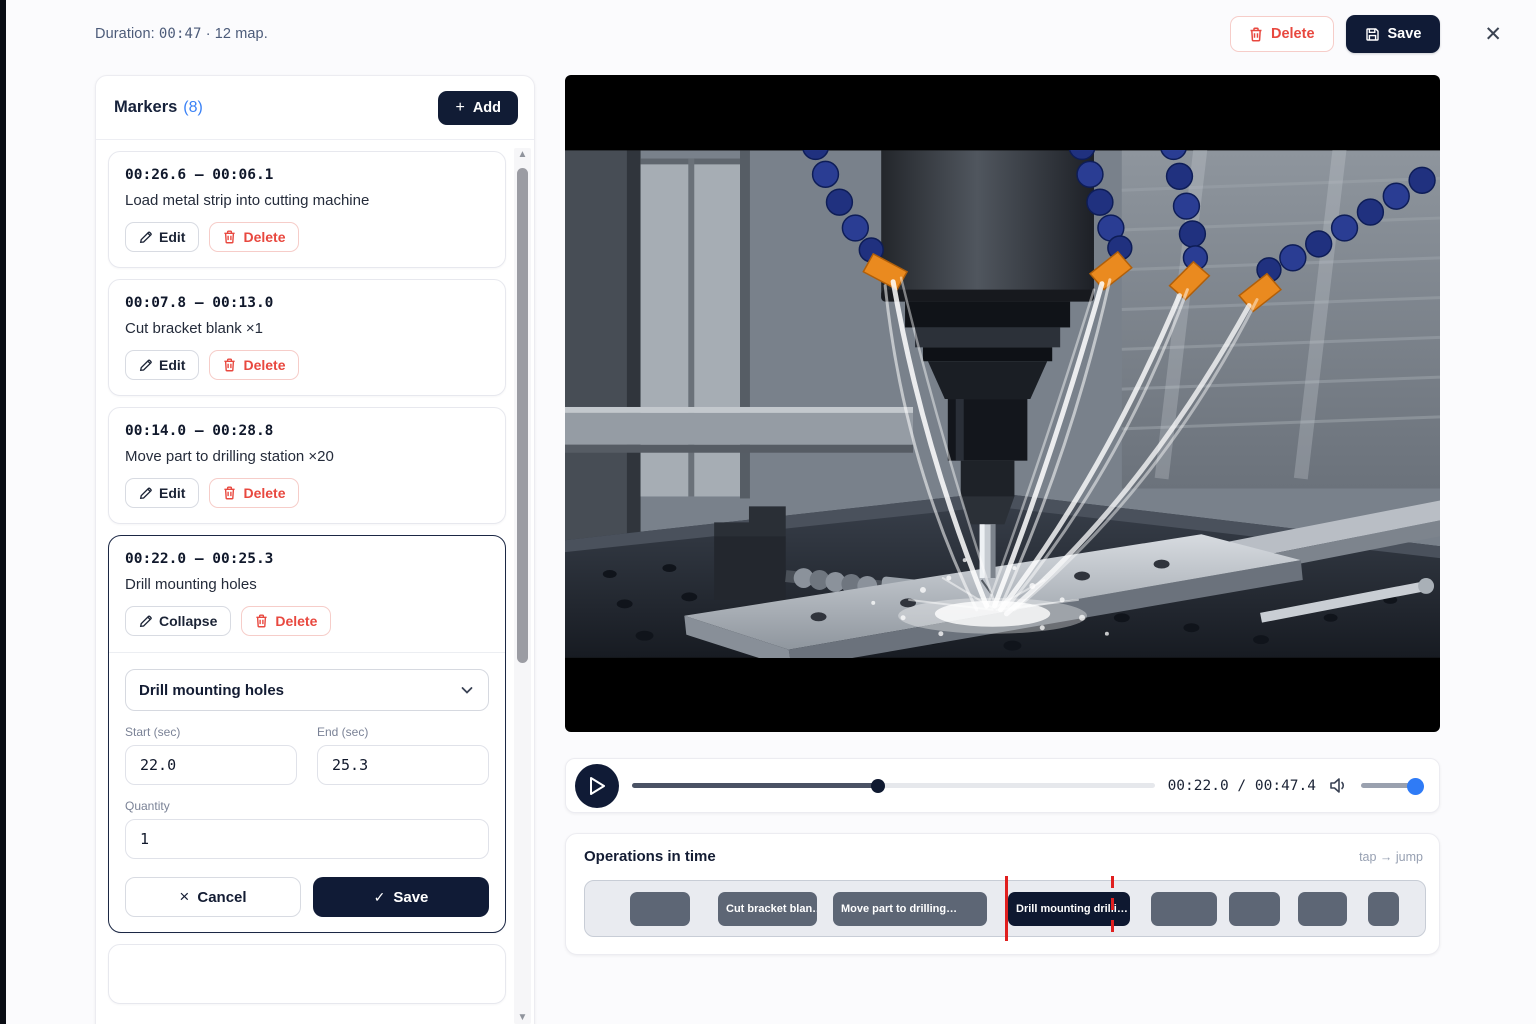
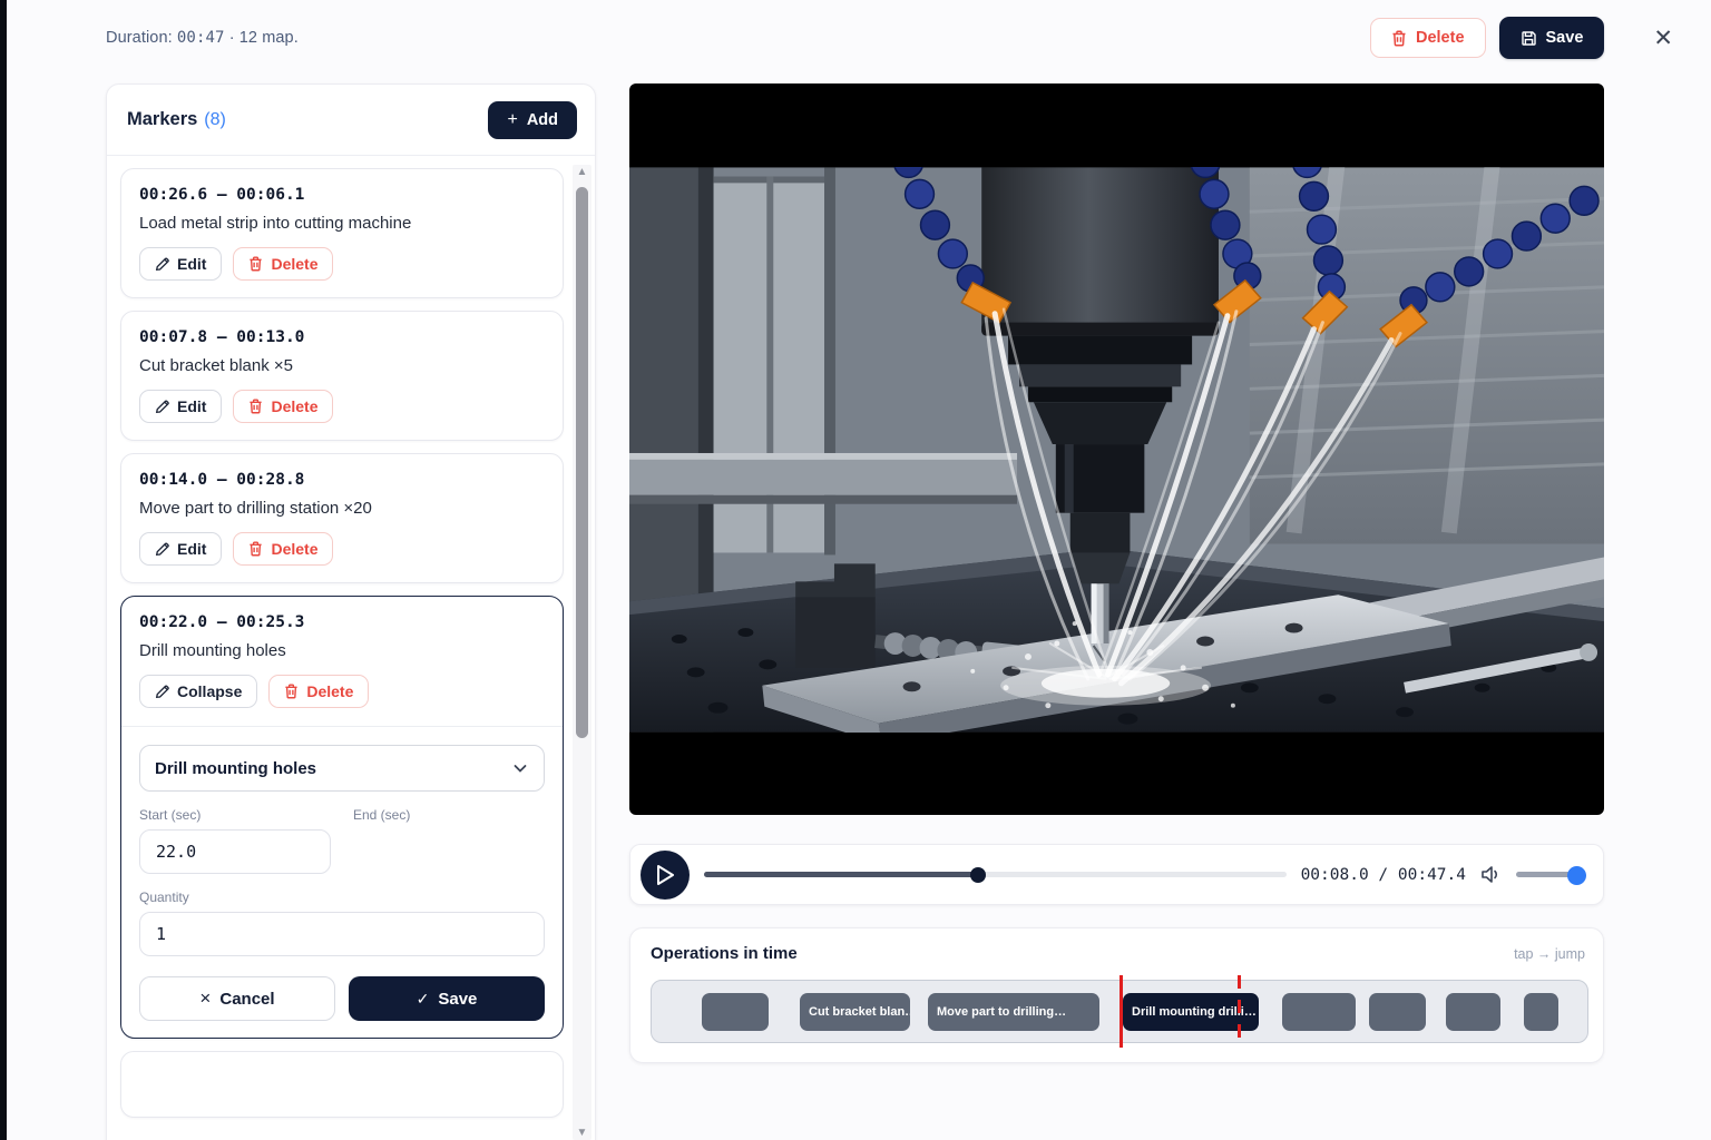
  Duration: 00:47 · 12 map.
  Delete
  Save
  ✕
  Markers
  (8)
  +
  Add
  00:26.6 – 00:06.1
  Load metal strip into cutting machine
  Edit
  Delete
  00:07.8 – 00:13.0
- Cut bracket blank ×1
+ Cut bracket blank ×5
  Edit
  Delete
  00:14.0 – 00:28.8
  Move part to drilling station ×20
  Edit
  Delete
  00:22.0 – 00:25.3
  Drill mounting holes
  Collapse
  Delete
  Drill mounting holes
  Start (sec)
  22.0
  End (sec)
- 25.3
  Quantity
  1
  ×
  Cancel
  ✓
  Save
  ▲
  ▼
- 00:22.0 / 00:47.4
+ 00:08.0 / 00:47.4
  Operations in time
  tap → jump
  Cut bracket blan
  Move part to drilling…
  Drill mounting drili…
